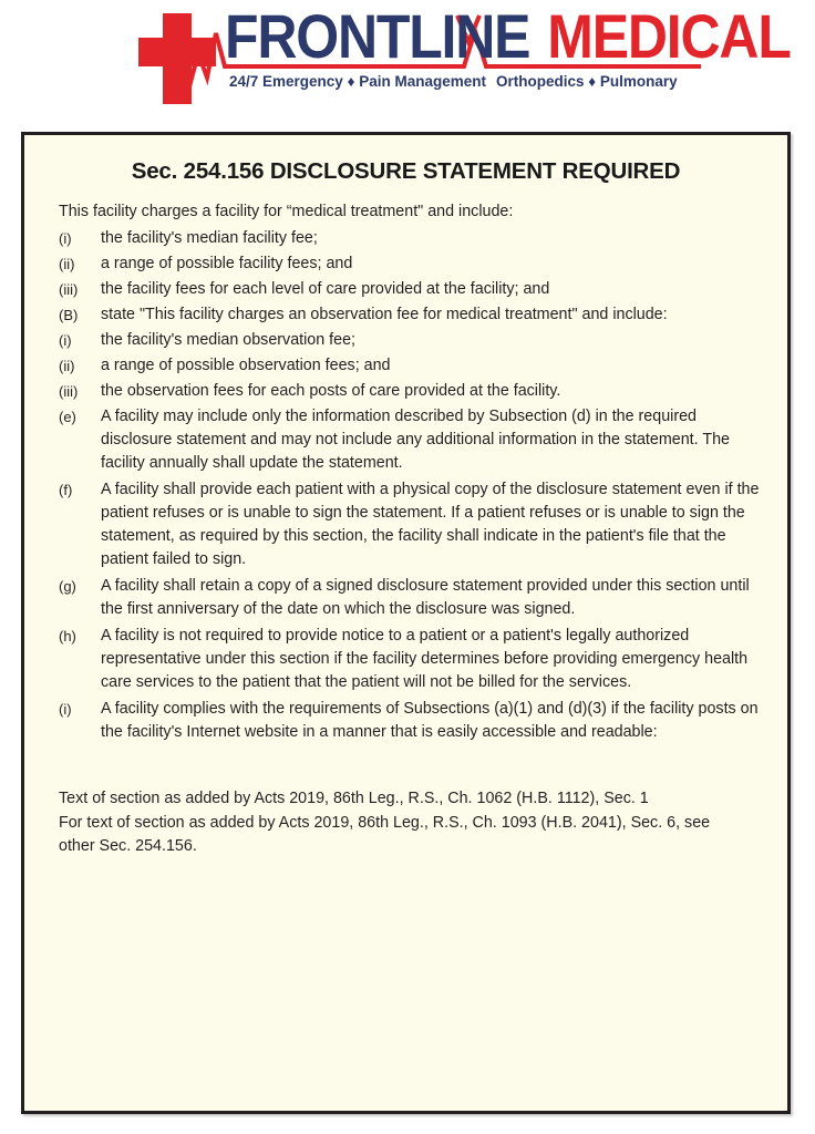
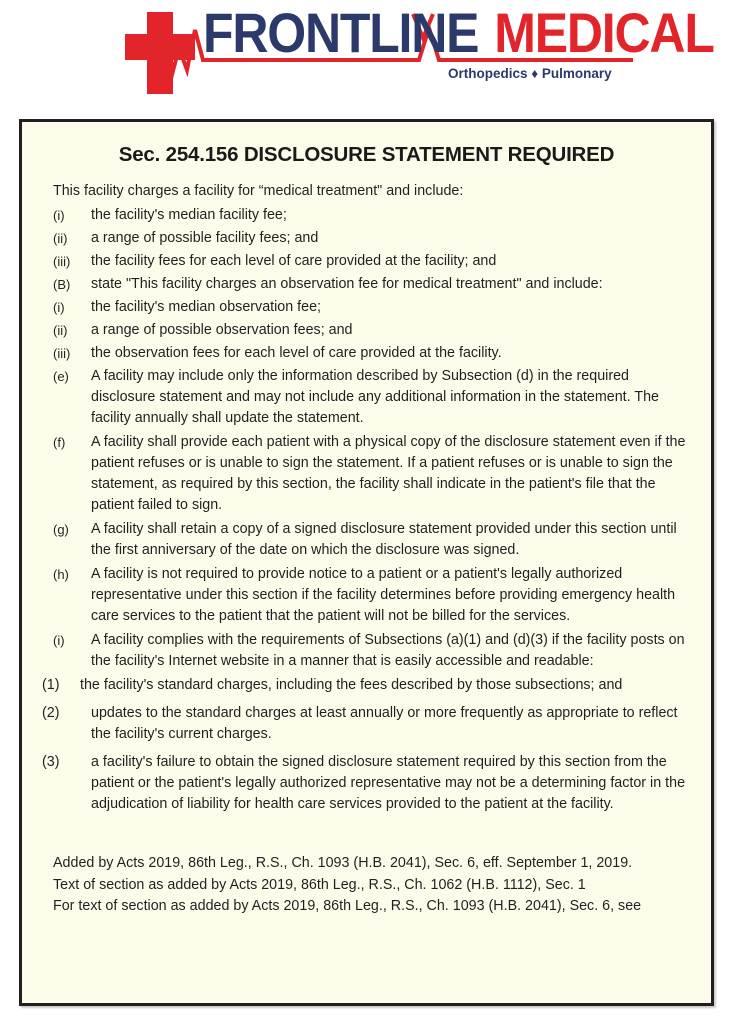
  FRONTLINE MEDICAL
- 24/7 Emergency ♦ Pain Management
  Orthopedics ♦ Pulmonary
  Sec. 254.156 DISCLOSURE STATEMENT REQUIRED
  This facility charges a facility for “medical treatment" and include:
  (i)
  the facility's median facility fee;
  (ii)
  a range of possible facility fees; and
  (iii)
  the facility fees for each level of care provided at the facility; and
  (B)
  state "This facility charges an observation fee for medical treatment" and include:
  (i)
  the facility's median observation fee;
  (ii)
  a range of possible observation fees; and
  (iii)
- the observation fees for each posts of care provided at the facility.
+ the observation fees for each level of care provided at the facility.
  (e)
  A facility may include only the information described by Subsection (d) in the required disclosure statement and may not include any additional information in the statement. The facility annually shall update the statement.
  (f)
  A facility shall provide each patient with a physical copy of the disclosure statement even if the patient refuses or is unable to sign the statement. If a patient refuses or is unable to sign the statement, as required by this section, the facility shall indicate in the patient's file that the patient failed to sign.
  (g)
  A facility shall retain a copy of a signed disclosure statement provided under this section until the first anniversary of the date on which the disclosure was signed.
  (h)
  A facility is not required to provide notice to a patient or a patient's legally authorized representative under this section if the facility determines before providing emergency health care services to the patient that the patient will not be billed for the services.
  (i)
  A facility complies with the requirements of Subsections (a)(1) and (d)(3) if the facility posts on the facility's Internet website in a manner that is easily accessible and readable:
+ (1)
+ the facility's standard charges, including the fees described by those subsections; and
+ (2)
+ updates to the standard charges at least annually or more frequently as appropriate to reflect the facility's current charges.
+ (3)
+ a facility's failure to obtain the signed disclosure statement required by this section from the patient or the patient's legally authorized representative may not be a determining factor in the adjudication of liability for health care services provided to the patient at the facility.
+ Added by Acts 2019, 86th Leg., R.S., Ch. 1093 (H.B. 2041), Sec. 6, eff. September 1, 2019.
  Text of section as added by Acts 2019, 86th Leg., R.S., Ch. 1062 (H.B. 1112), Sec. 1
  For text of section as added by Acts 2019, 86th Leg., R.S., Ch. 1093 (H.B. 2041), Sec. 6, see
- other Sec. 254.156.
